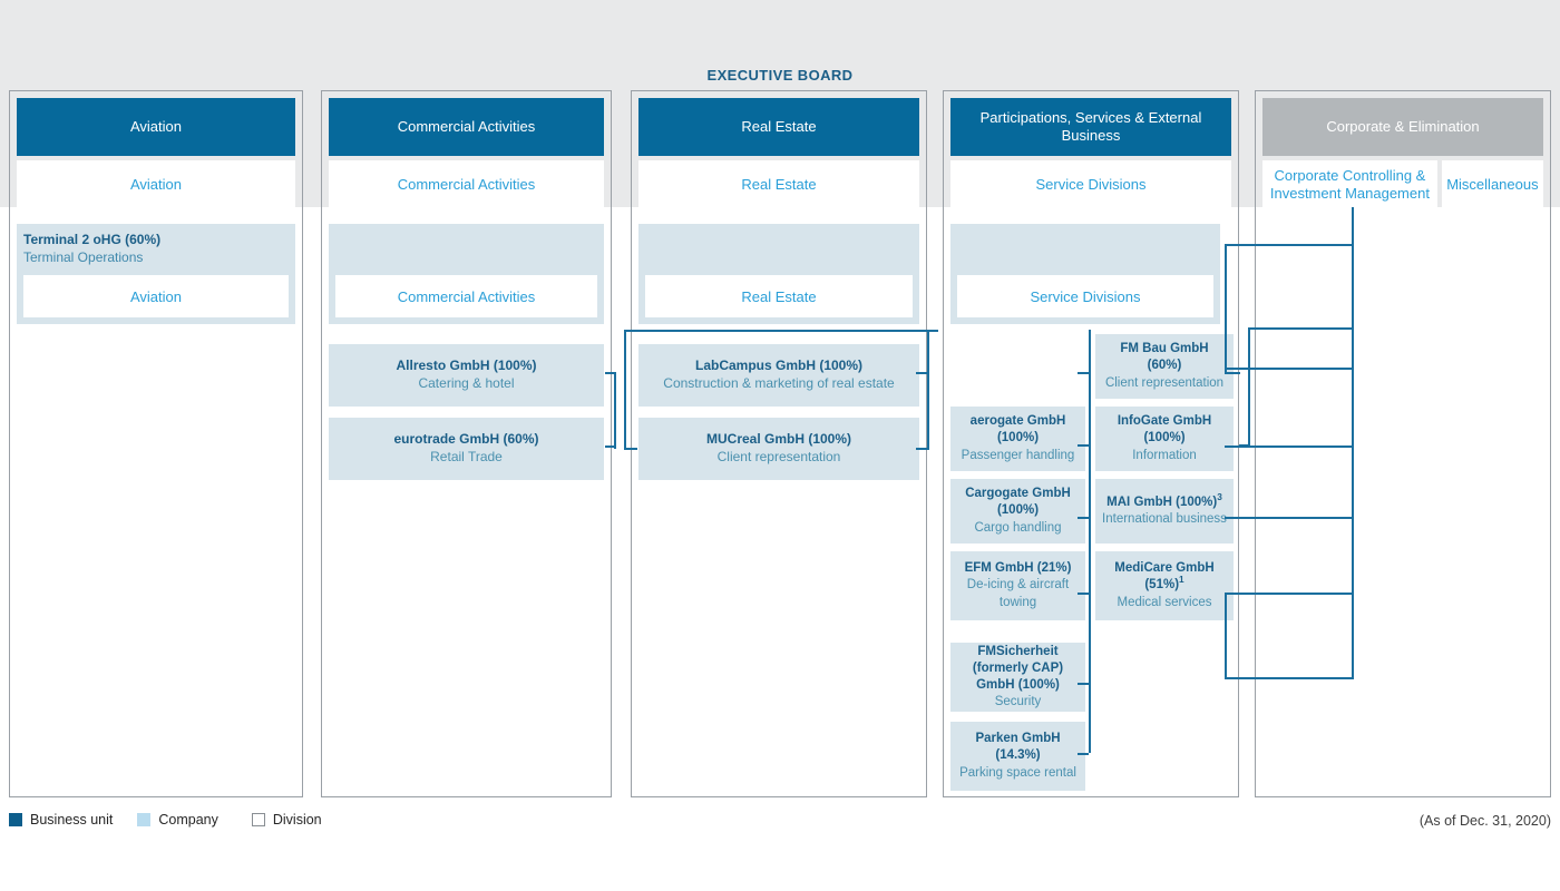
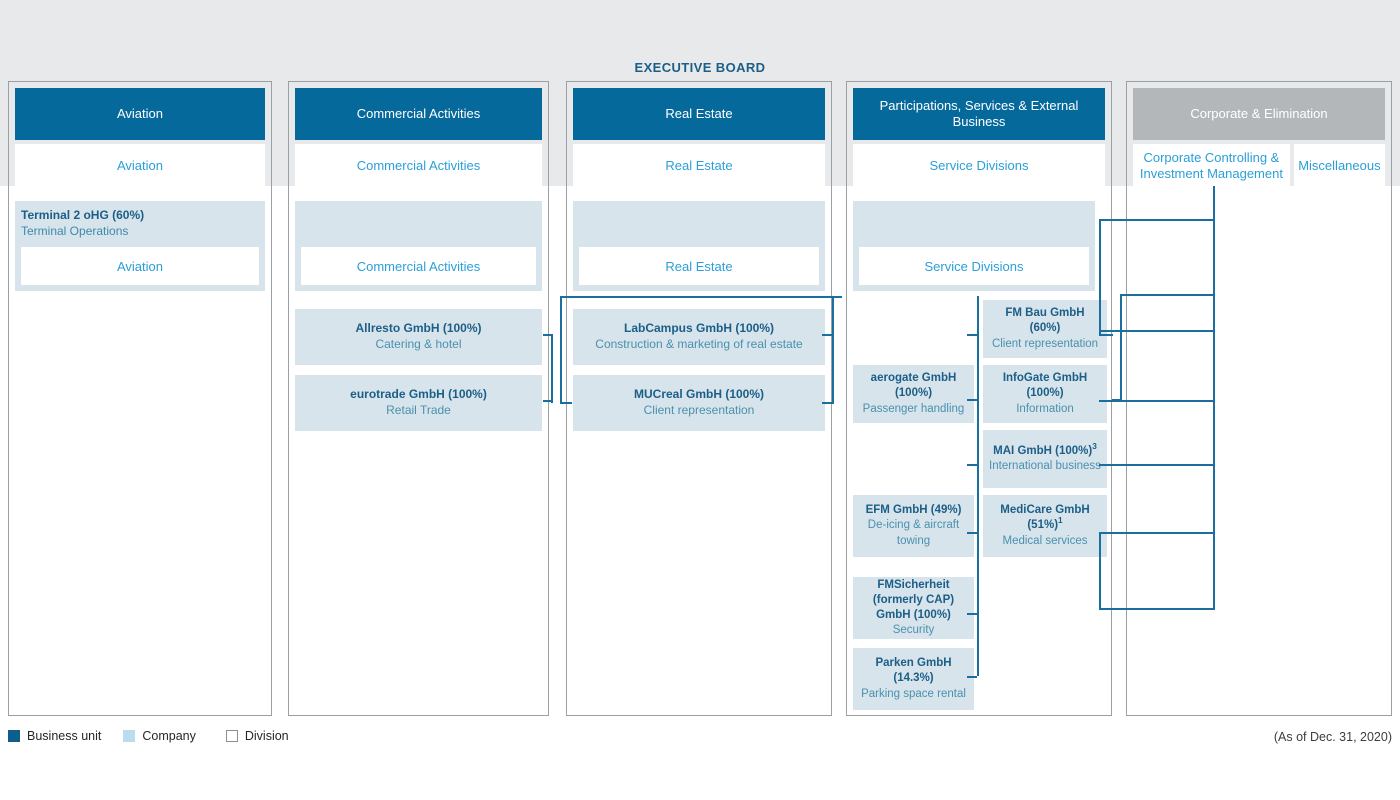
  EXECUTIVE BOARD
  Aviation
  Aviation
  Terminal 2 oHG (60%)
  Terminal Operations
  Aviation
  Commercial Activities
  Commercial Activities
  Commercial Activities
  Allresto GmbH (100%)
  Catering & hotel
- eurotrade GmbH (60%)
+ eurotrade GmbH (100%)
  Retail Trade
  Real Estate
  Real Estate
  Real Estate
  LabCampus GmbH (100%)
  Construction & marketing of real estate
  MUCreal GmbH (100%)
  Client representation
  Participations, Services & External Business
  Service Divisions
  Service Divisions
  aerogate GmbH (100%)
  Passenger handling
- Cargogate GmbH (100%)
- Cargo handling
- EFM GmbH (21%)
+ EFM GmbH (49%)
  De-icing & aircraft towing
  FMSicherheit (formerly CAP) GmbH (100%)
  Security
  Parken GmbH (14.3%)
  Parking space rental
  FM Bau GmbH (60%)
  Client representation
  InfoGate GmbH (100%)
  Information
  MAI GmbH (100%)3
  International business
  MediCare GmbH (51%)1
  Medical services
  Corporate & Elimination
  Corporate Controlling & Investment Management
  Miscellaneous
  Business unit
  Company
  Division
  (As of Dec. 31, 2020)
